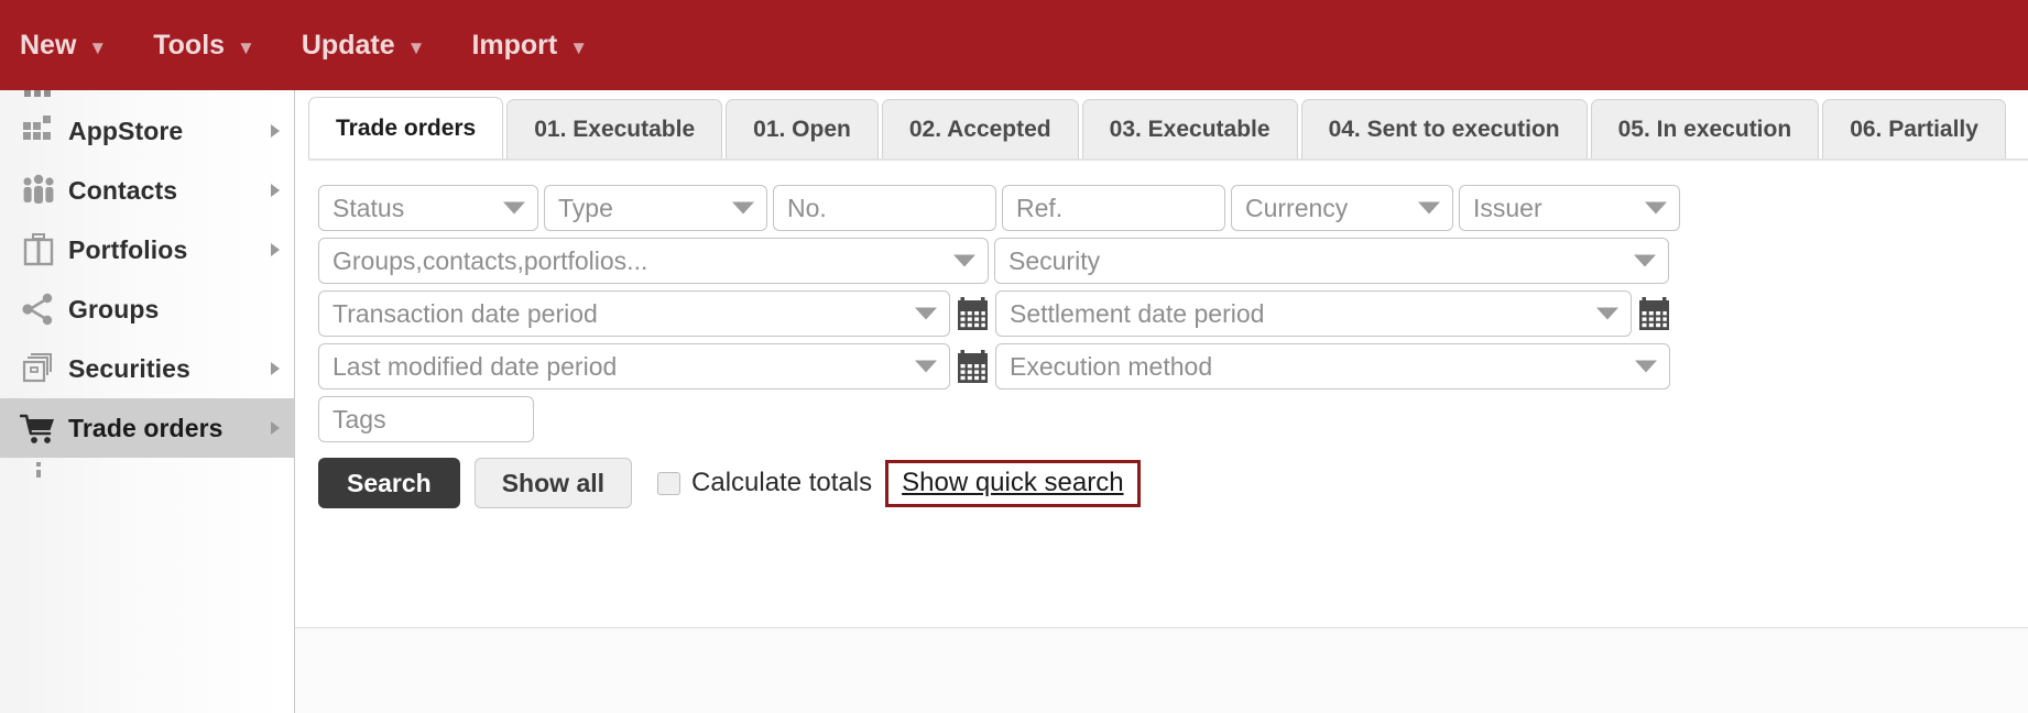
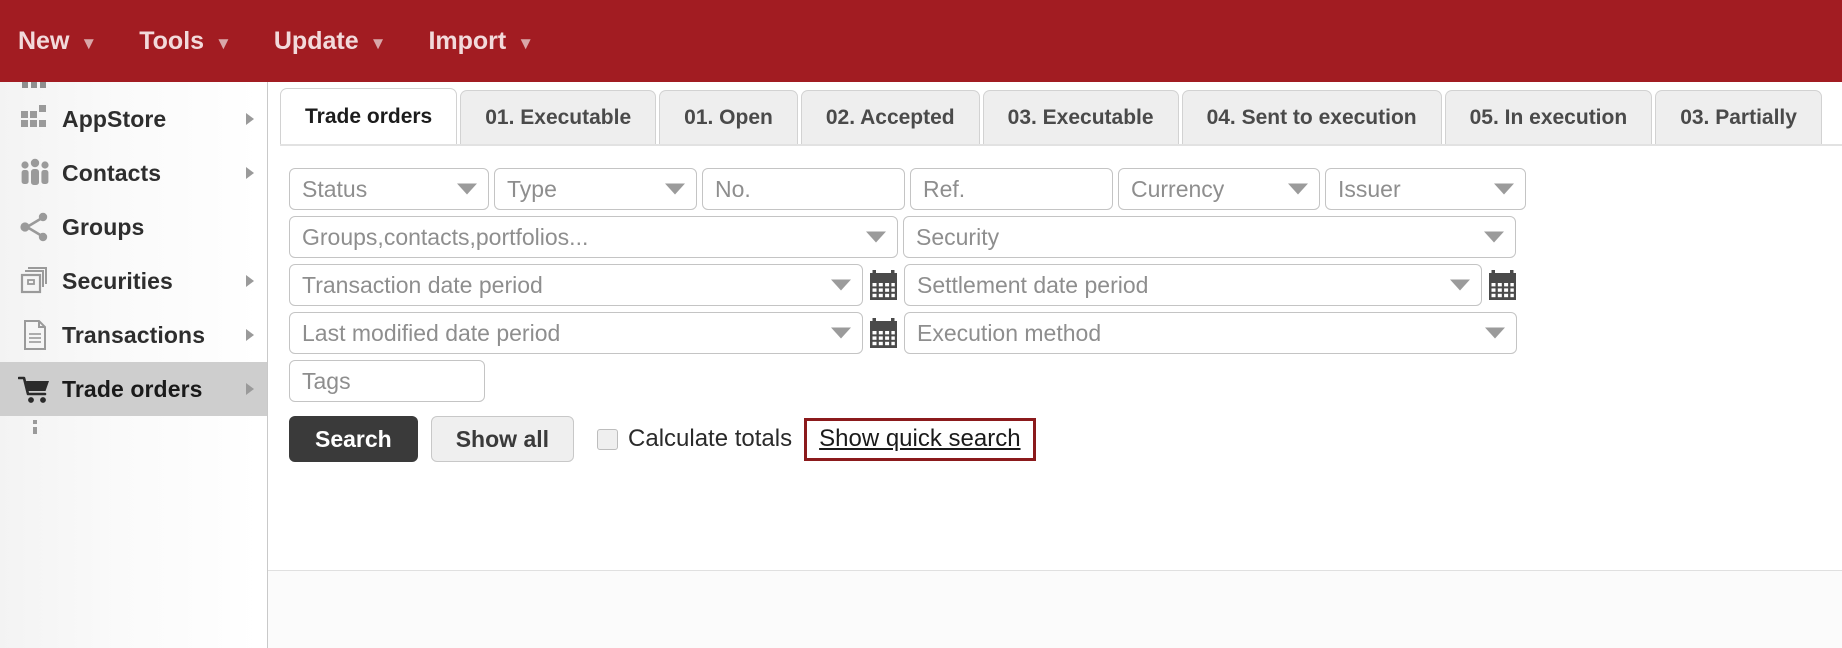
  New
  ▼
  Tools
  ▼
  Update
  ▼
  Import
  ▼
  AppStore
  Contacts
- Portfolios
  Groups
  Securities
+ Transactions
  Trade orders
  Trade orders
  01. Executable
  01. Open
  02. Accepted
  03. Executable
  04. Sent to execution
  05. In execution
- 06. Partially
+ 03. Partially
  Status
  Type
  No.
  Ref.
  Currency
  Issuer
  Groups,contacts,portfolios...
  Security
  Transaction date period
  Settlement date period
  Last modified date period
  Execution method
  Tags
  Search
  Show all
  Calculate totals
  Show quick search
